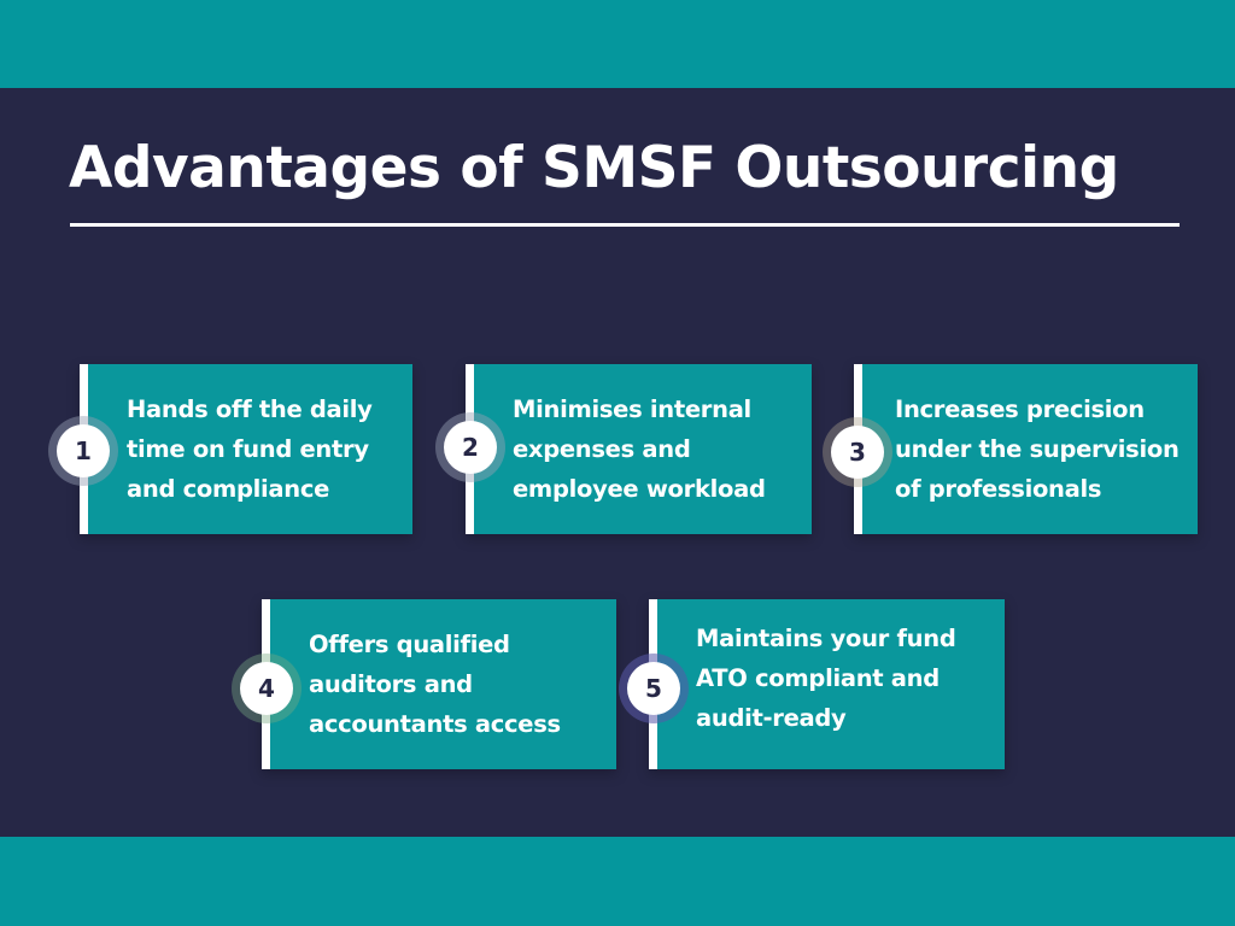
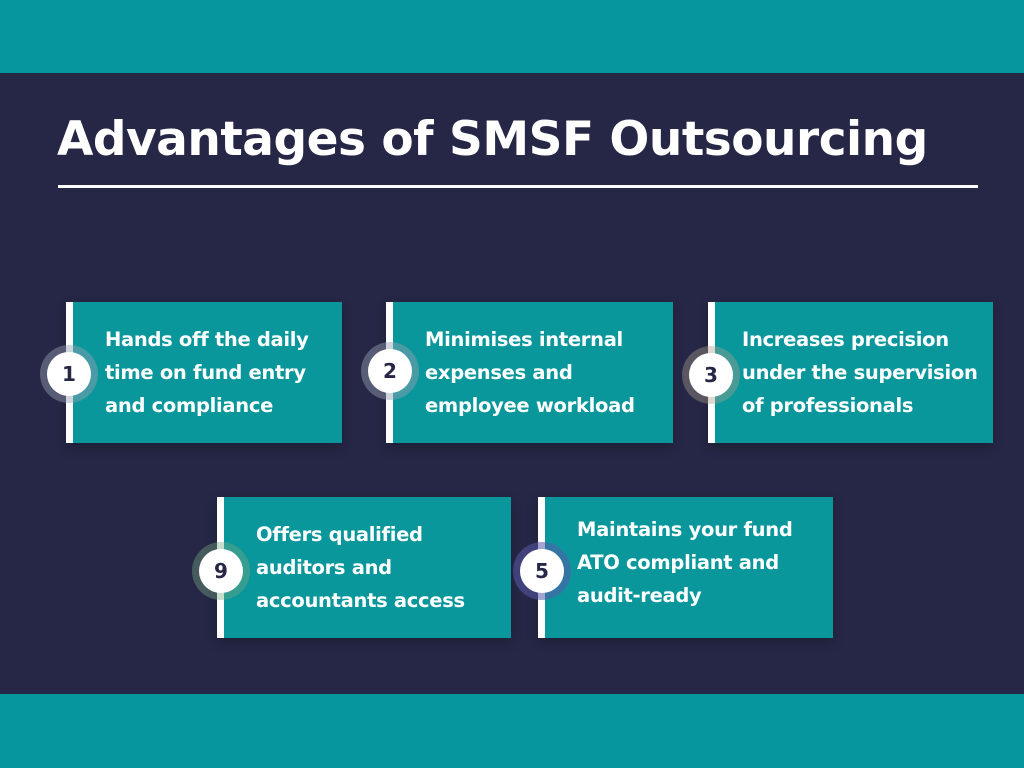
  Advantages of SMSF Outsourcing
  Hands off the daily time on fund entry and compliance
  1
  Minimises internal expenses and employee workload
  2
  Increases precision under the supervision of professionals
  3
  Offers qualified auditors and accountants access
- 4
+ 9
  Maintains your fund ATO compliant and audit-ready
  5
